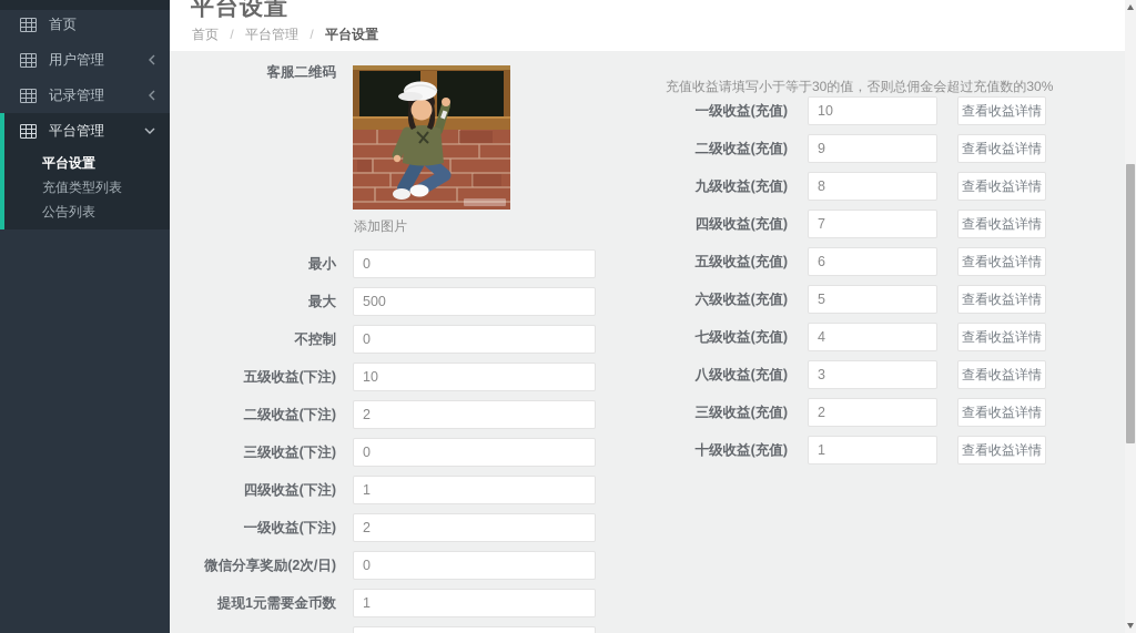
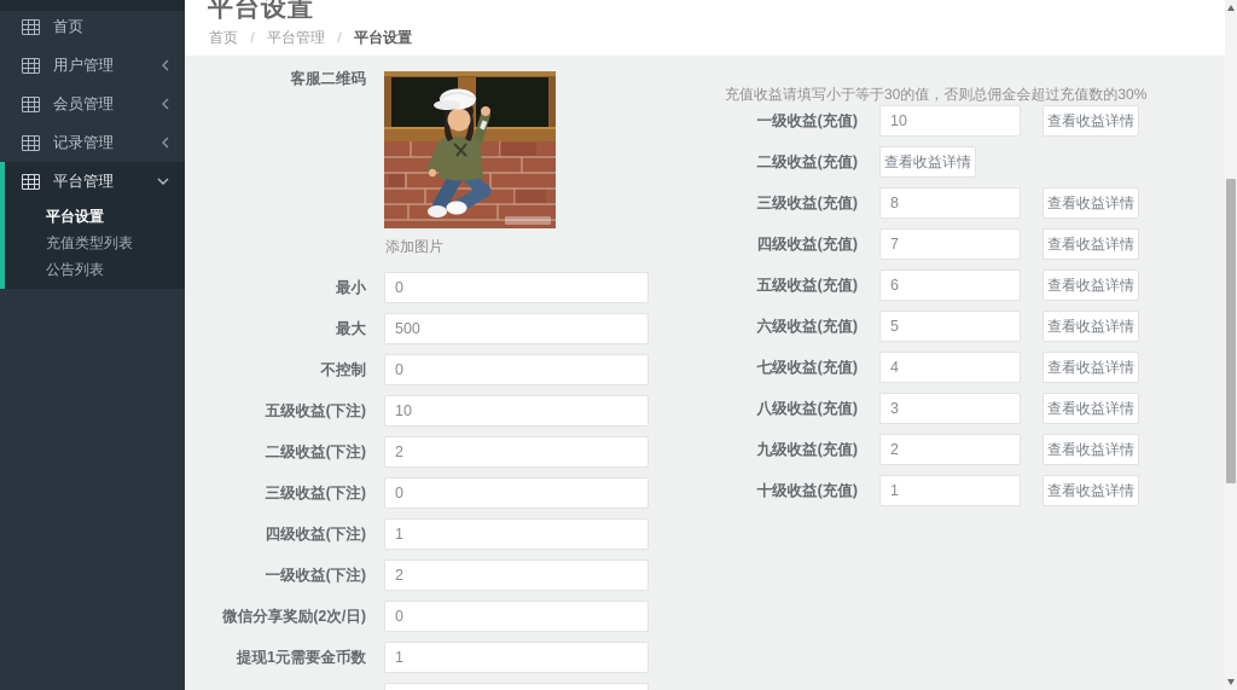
  首页
  用户管理
+ 会员管理
  记录管理
  平台管理
  平台设置
  充值类型列表
  公告列表
  平台设置
  首页 / 平台管理 / 平台设置
  客服二维码
  添加图片
  最小
  0
  最大
  500
  不控制
  0
  五级收益(下注)
  10
  二级收益(下注)
  2
  三级收益(下注)
  0
  四级收益(下注)
  1
  一级收益(下注)
  2
  微信分享奖励(2次/日)
  0
  提现1元需要金币数
  1
  充值收益请填写小于等于30的值，否则总佣金会超过充值数的30%
  一级收益(充值)
  10
  查看收益详情
  二级收益(充值)
- 9
  查看收益详情
- 九级收益(充值)
+ 三级收益(充值)
  8
  查看收益详情
  四级收益(充值)
  7
  查看收益详情
  五级收益(充值)
  6
  查看收益详情
  六级收益(充值)
  5
  查看收益详情
  七级收益(充值)
  4
  查看收益详情
  八级收益(充值)
  3
  查看收益详情
- 三级收益(充值)
+ 九级收益(充值)
  2
  查看收益详情
  十级收益(充值)
  1
  查看收益详情
